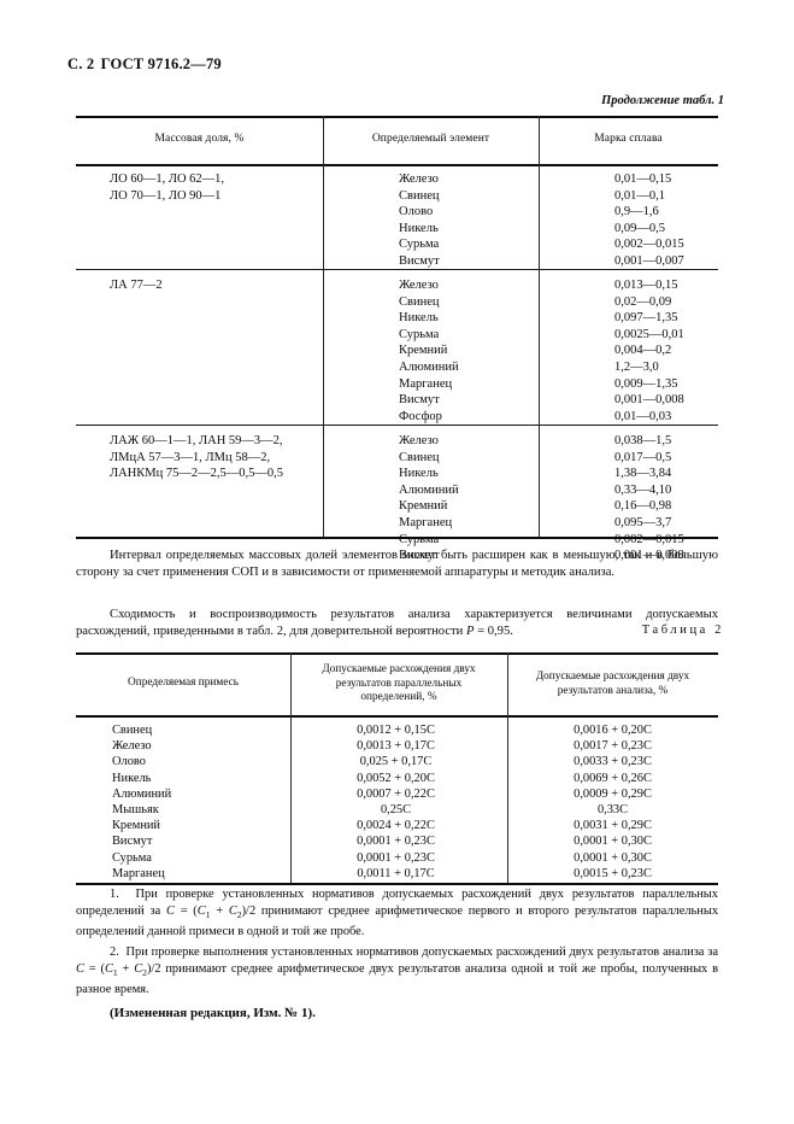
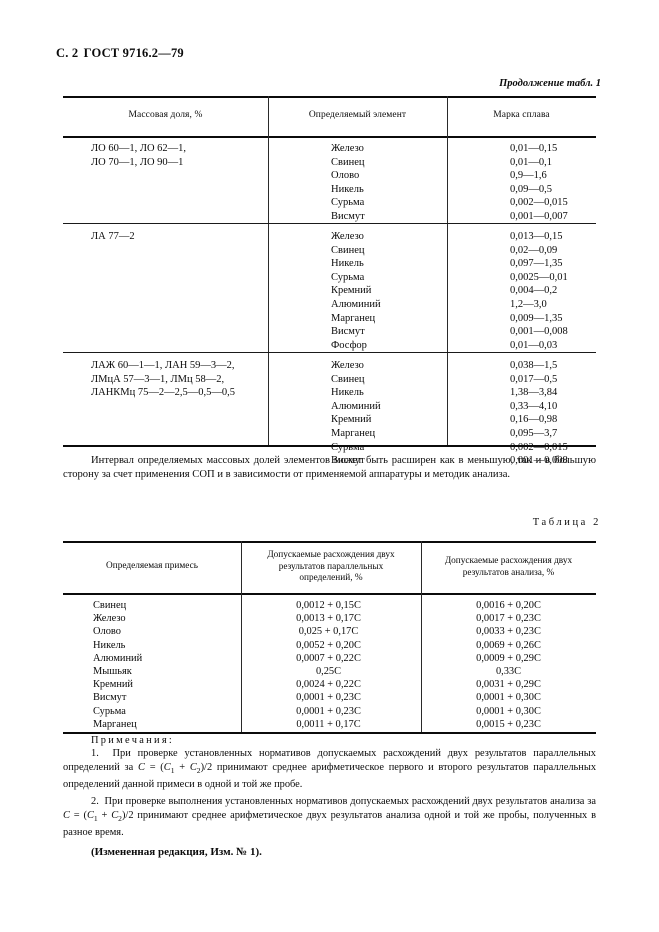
  С. 2 ГОСТ 9716.2—79
  Продолжение табл. 1
  Массовая доля, %
  Определяемый элемент
  Марка сплава
  ЛО 60—1, ЛО 62—1,
  ЛО 70—1, ЛО 90—1
  Железо
  Свинец
  Олово
  Никель
  Сурьма
  Висмут
  0,01—0,15
  0,01—0,1
  0,9—1,6
  0,09—0,5
  0,002—0,015
  0,001—0,007
  ЛА 77—2
  Железо
  Свинец
  Никель
  Сурьма
  Кремний
  Алюминий
  Марганец
  Висмут
  Фосфор
  0,013—0,15
  0,02—0,09
  0,097—1,35
  0,0025—0,01
  0,004—0,2
  1,2—3,0
  0,009—1,35
  0,001—0,008
  0,01—0,03
  ЛАЖ 60—1—1, ЛАН 59—3—2,
  ЛМцА 57—3—1, ЛМц 58—2,
  ЛАНКМц 75—2—2,5—0,5—0,5
  Железо
  Свинец
  Никель
  Алюминий
  Кремний
  Марганец
  Сурьма
  Висмут
  0,038—1,5
  0,017—0,5
  1,38—3,84
  0,33—4,10
  0,16—0,98
  0,095—3,7
  0,002—0,015
  0,001—0,008
  Интервал определяемых массовых долей элементов может быть расширен как в меньшую, так и в большую сторону за счет применения СОП и в зависимости от применяемой аппаратуры и методик анализа.
- Сходимость и воспроизводимость результатов анализа характеризуется величинами допускаемых расхождений, приведенными в табл. 2, для доверительной вероятности P = 0,95.
  Таблица 2
  Определяемая примесь
  Допускаемые расхождения двух
  результатов параллельных
  определений, %
  Допускаемые расхождения двух
  результатов анализа, %
  Свинец
  Железо
  Олово
  Никель
  Алюминий
  Мышьяк
  Кремний
  Висмут
  Сурьма
  Марганец
  0,0012 + 0,15C
  0,0013 + 0,17C
  0,025 + 0,17C
  0,0052 + 0,20C
  0,0007 + 0,22C
  0,25C
  0,0024 + 0,22C
  0,0001 + 0,23C
  0,0001 + 0,23C
  0,0011 + 0,17C
  0,0016 + 0,20C
  0,0017 + 0,23C
  0,0033 + 0,23C
  0,0069 + 0,26C
  0,0009 + 0,29C
  0,33C
  0,0031 + 0,29C
  0,0001 + 0,30C
  0,0001 + 0,30C
  0,0015 + 0,23C
+ Примечания:
  1. При проверке установленных нормативов допускаемых расхождений двух результатов параллельных определений за C = (C1 + C2)/2 принимают среднее арифметическое первого и второго результатов параллельных определений данной примеси в одной и той же пробе.
  2. При проверке выполнения установленных нормативов допускаемых расхождений двух результатов анализа за C = (C1 + C2)/2 принимают среднее арифметическое двух результатов анализа одной и той же пробы, полученных в разное время.
  (Измененная редакция, Изм. № 1).
